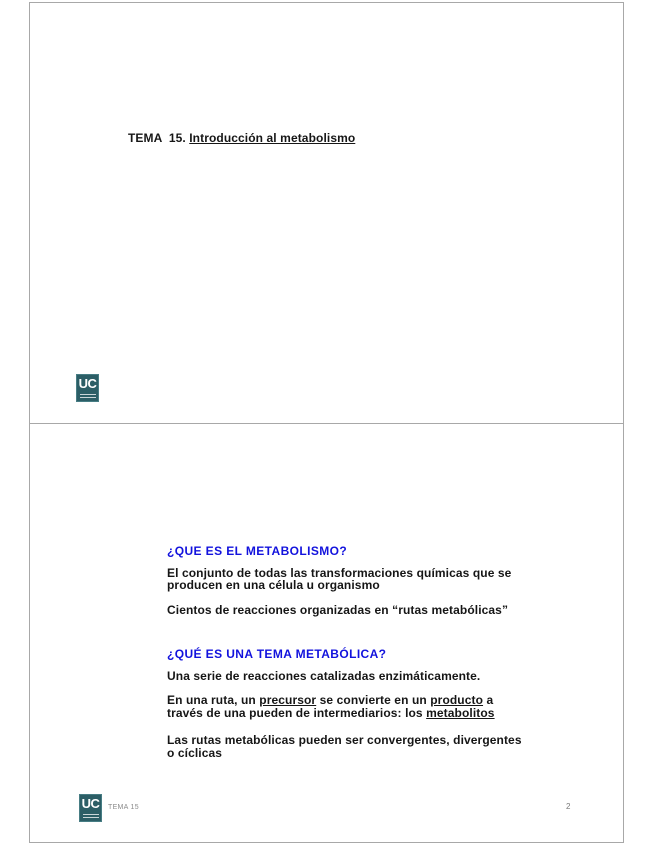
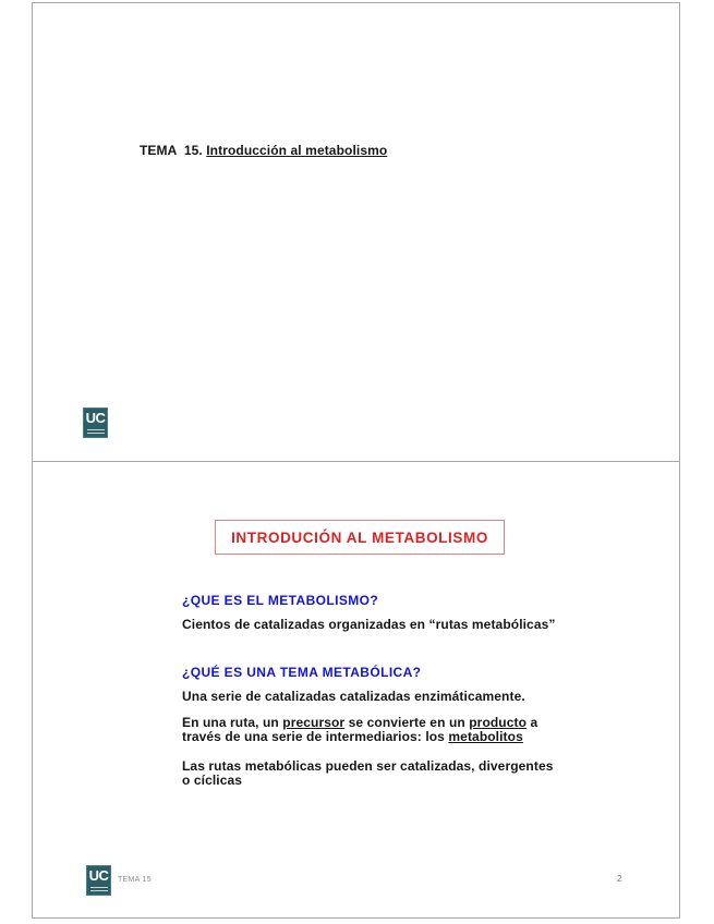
  TEMA 15. Introducción al metabolismo
  UC
+ INTRODUCIÓN AL METABOLISMO
  ¿QUE ES EL METABOLISMO?
- El conjunto de todas las transformaciones químicas que se
- producen en una célula u organismo
- Cientos de reacciones organizadas en “rutas metabólicas”
+ Cientos de catalizadas organizadas en “rutas metabólicas”
  ¿QUÉ ES UNA TEMA METABÓLICA?
- Una serie de reacciones catalizadas enzimáticamente.
+ Una serie de catalizadas catalizadas enzimáticamente.
  En una ruta, un precursor se convierte en un producto a
- través de una pueden de intermediarios: los metabolitos
+ través de una serie de intermediarios: los metabolitos
- Las rutas metabólicas pueden ser convergentes, divergentes
+ Las rutas metabólicas pueden ser catalizadas, divergentes
  o cíclicas
  UC
  2
